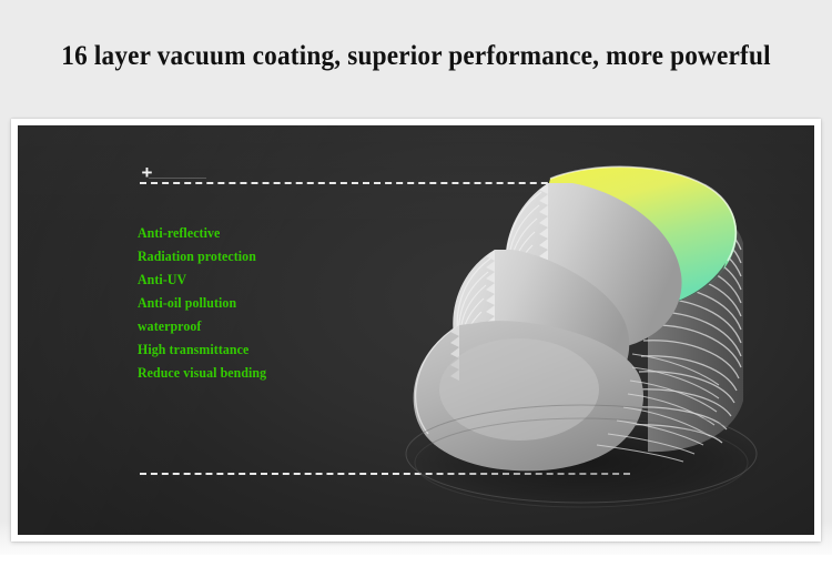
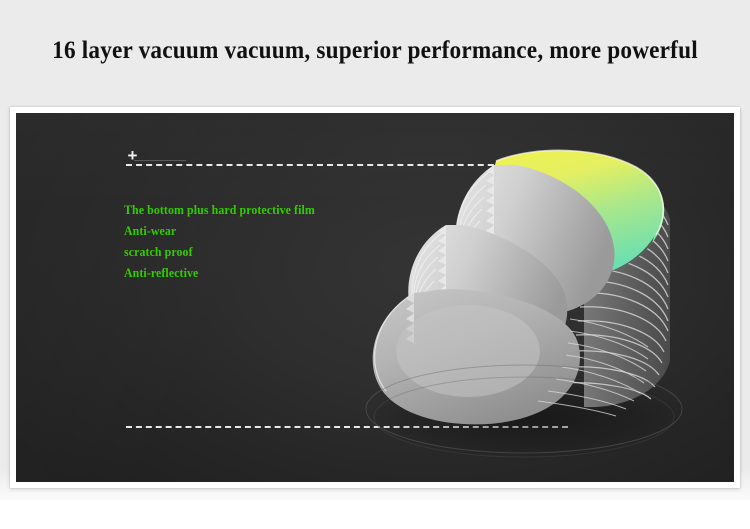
- 16 layer vacuum coating, superior performance, more powerful
+ 16 layer vacuum vacuum, superior performance, more powerful
  +
+ The bottom plus hard protective film
+ Anti-wear
+ scratch proof
  Anti-reflective
- Radiation protection
- Anti-UV
- Anti-oil pollution
- waterproof
- High transmittance
- Reduce visual bending
